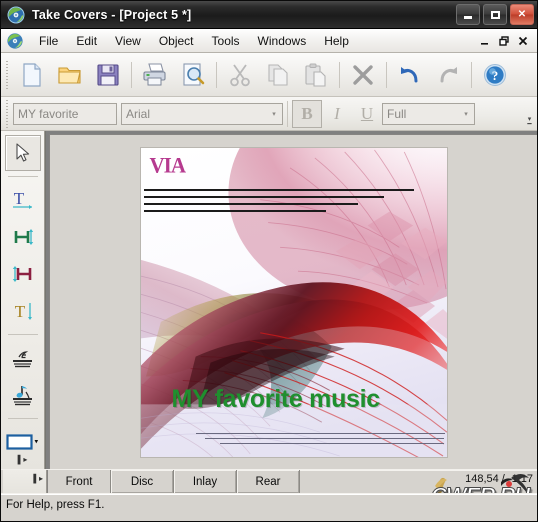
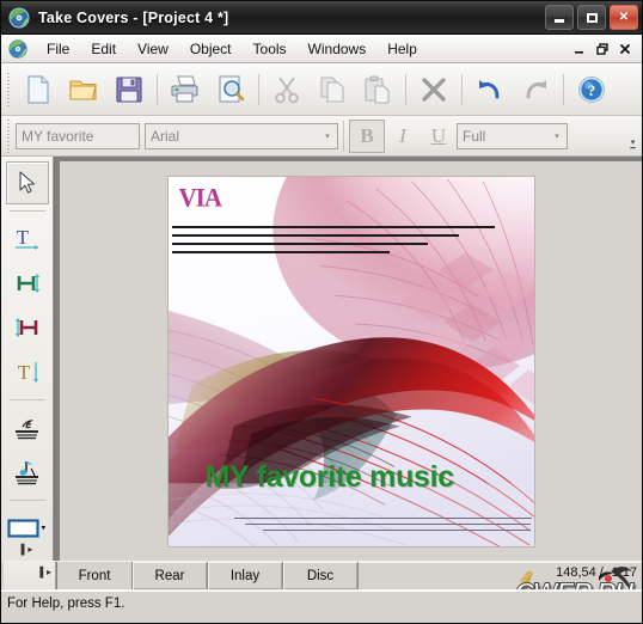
- Take Covers - [Project 5 *]
+ Take Covers - [Project 4 *]
  ✕
  File
  Edit
  View
  Object
  Tools
  Windows
  Help
  ?
  MY favorite
  Arial
  B
  I
  U
  Full
  T
  T
  ▌▸
  VIA
  MY favorite music
  ▌▸
  Front
- Disc
+ Rear
  Inlay
- Rear
+ Disc
  148,54 /17
  For Help, press F1.
